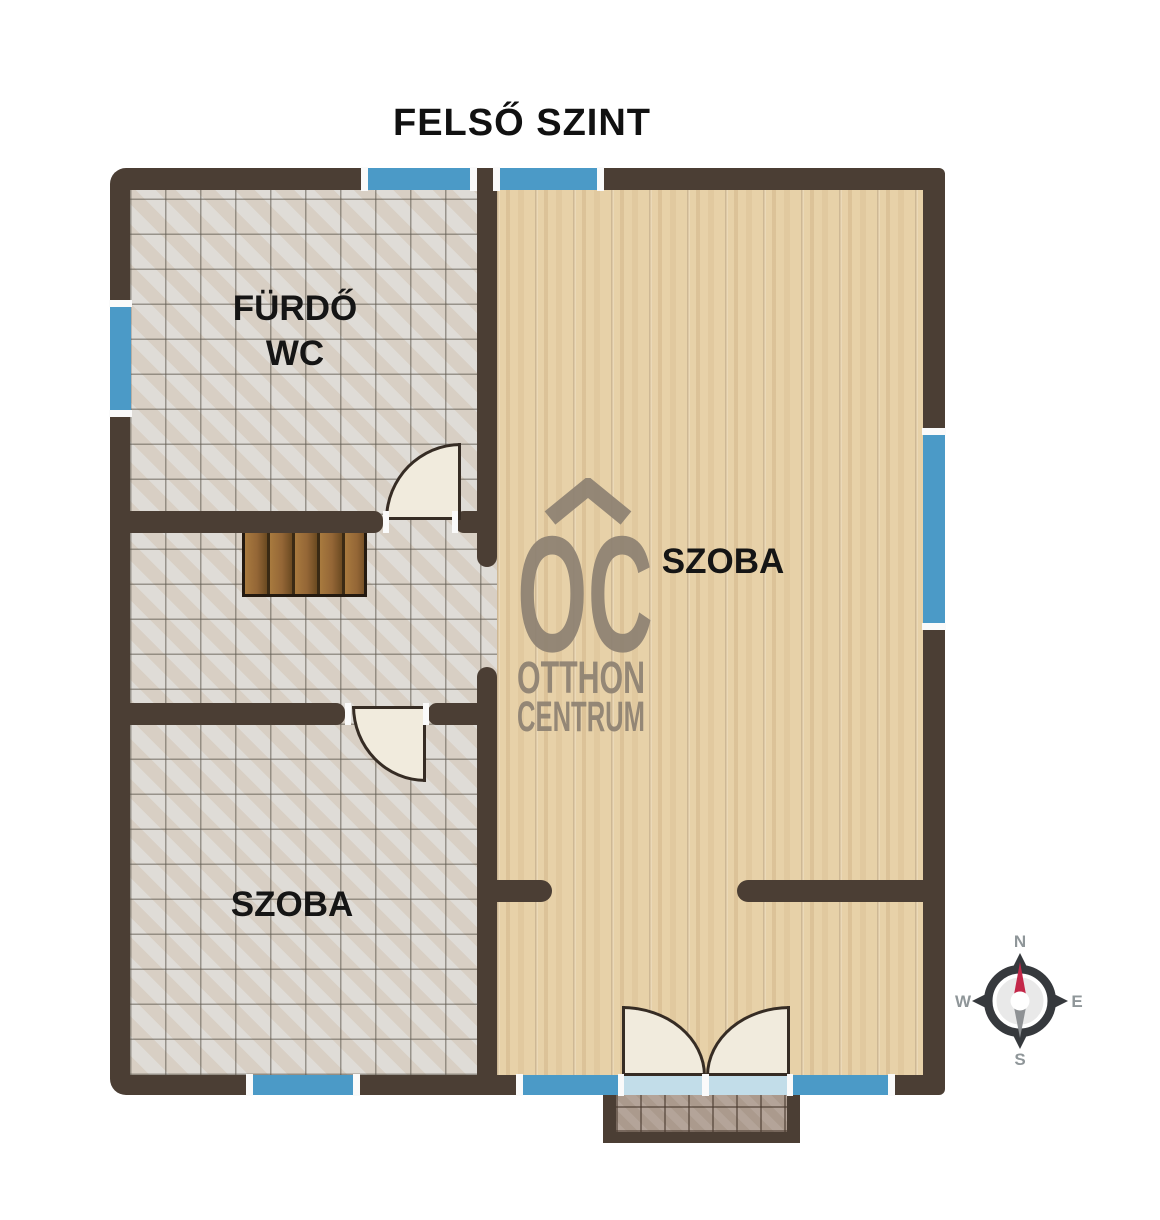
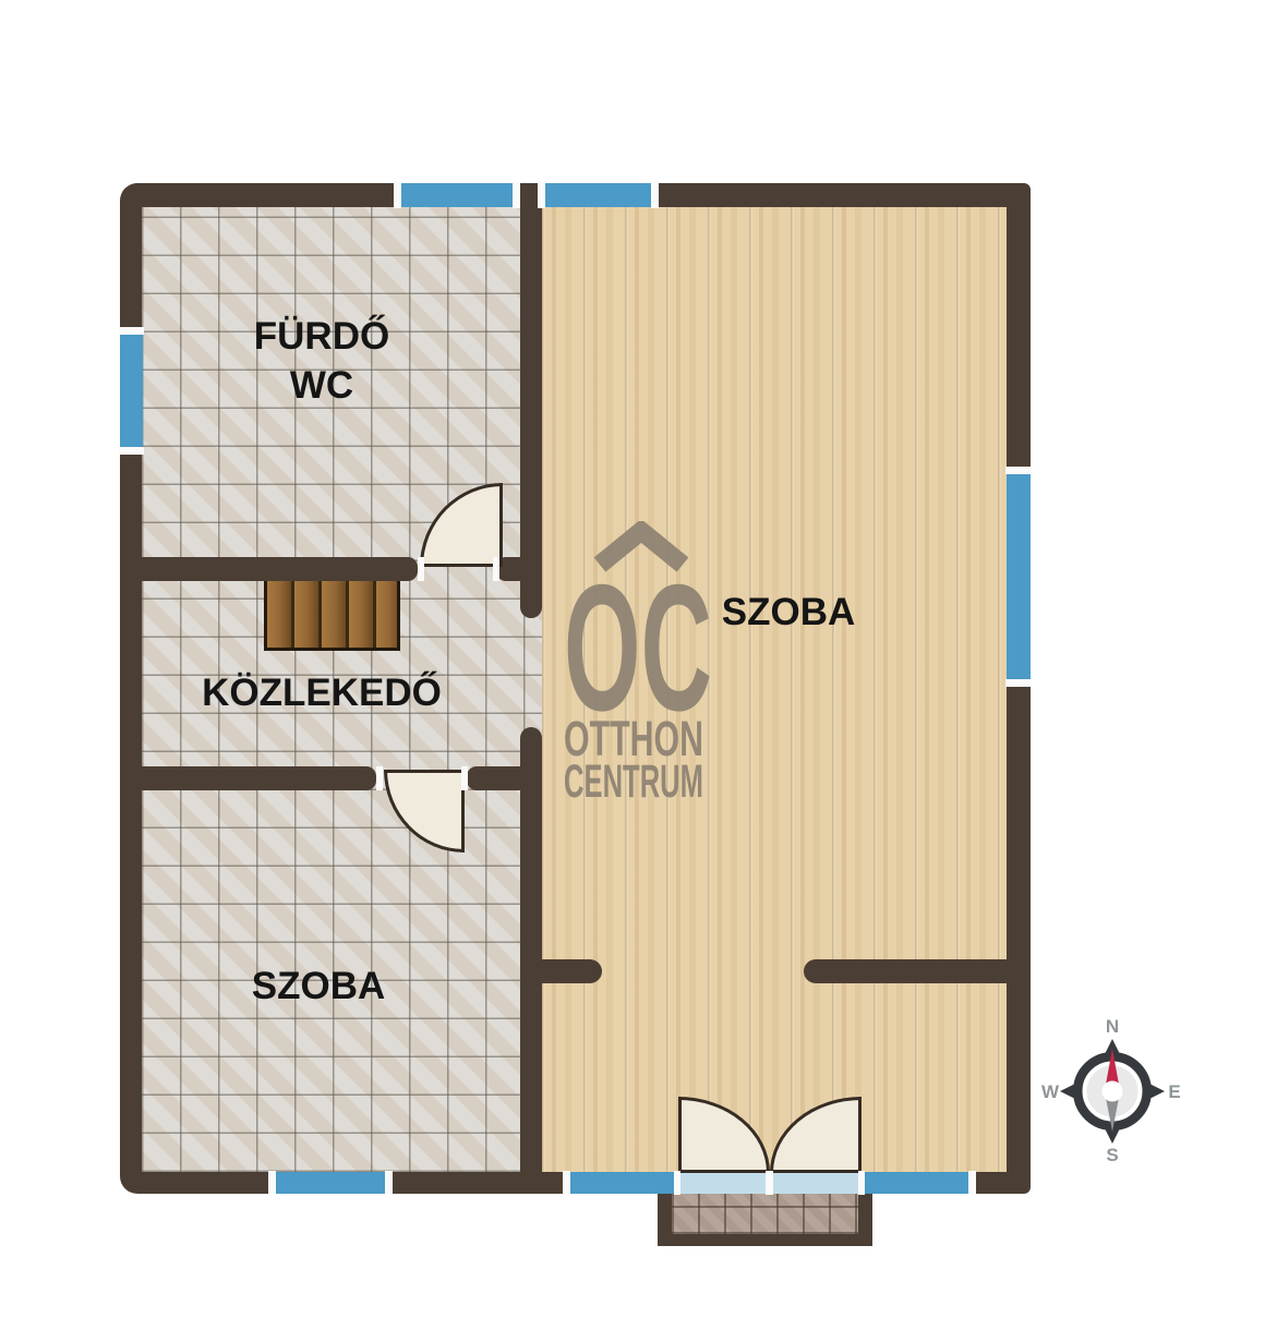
- FELSŐ SZINT
  OC
  OTTHON
  CENTRUM
  FÜRDŐ
  WC
+ KÖZLEKEDŐ
  SZOBA
  SZOBA
  N
  S
  W
  E
